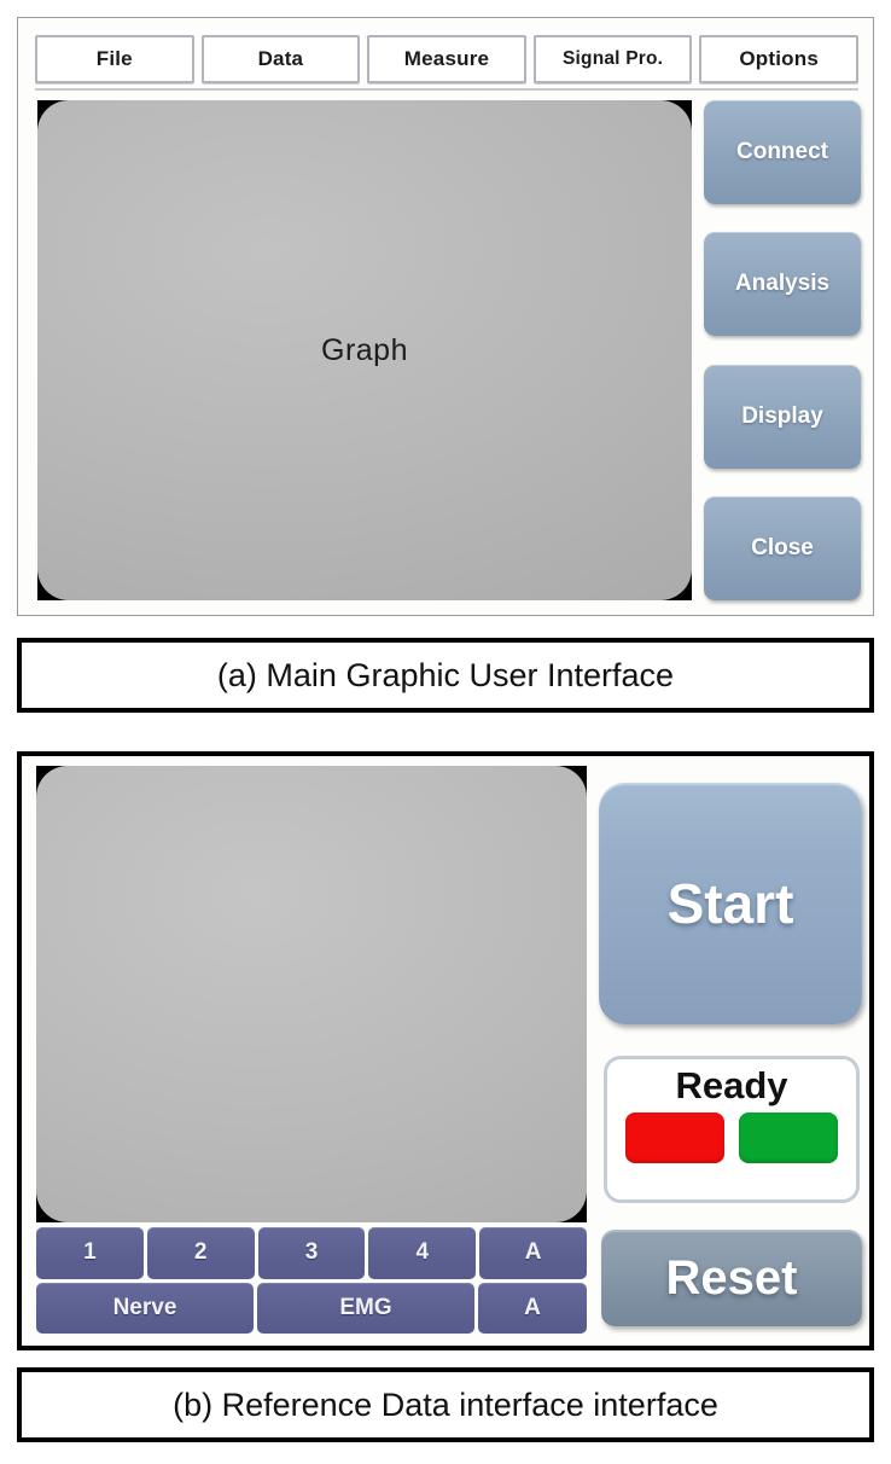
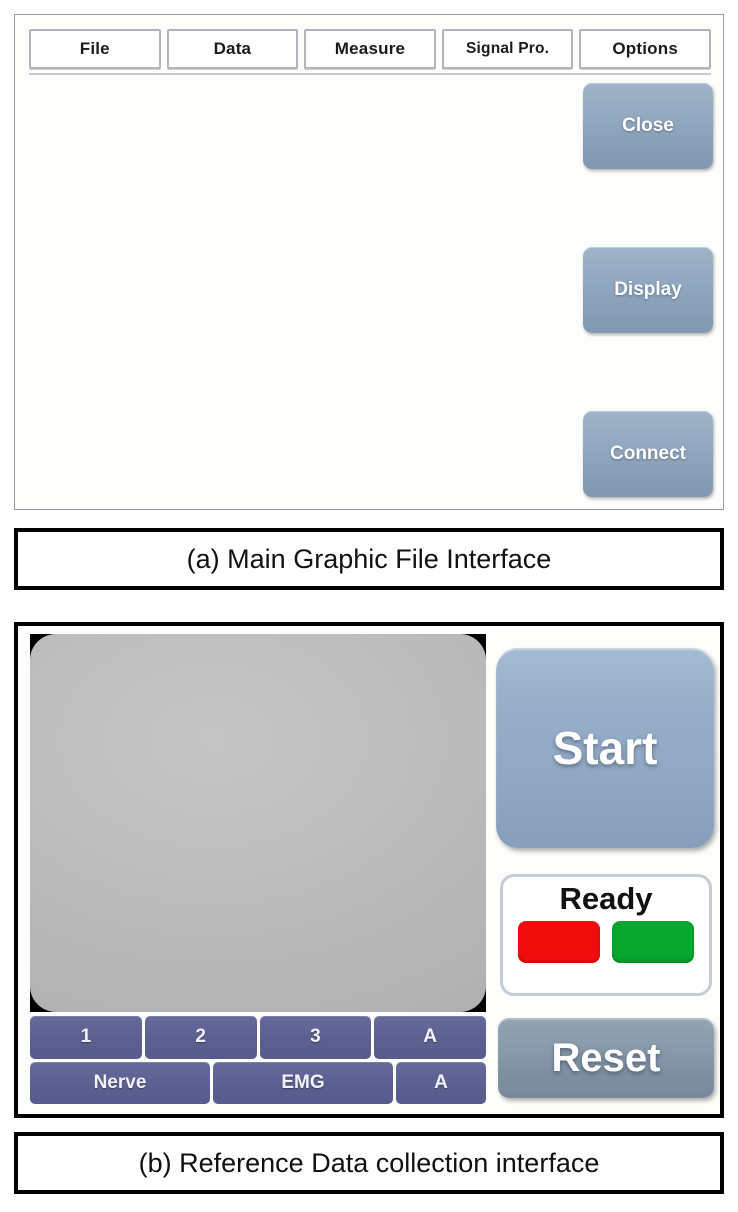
  File
  Data
  Measure
  Signal Pro.
  Options
- Graph
- Connect
+ Close
- Analysis
  Display
- Close
+ Connect
- (a) Main Graphic User Interface
+ (a) Main Graphic File Interface
  1
  2
  3
- 4
  A
  Nerve
  EMG
  A
  Start
  Ready
  Reset
- (b) Reference Data interface interface
+ (b) Reference Data collection interface
